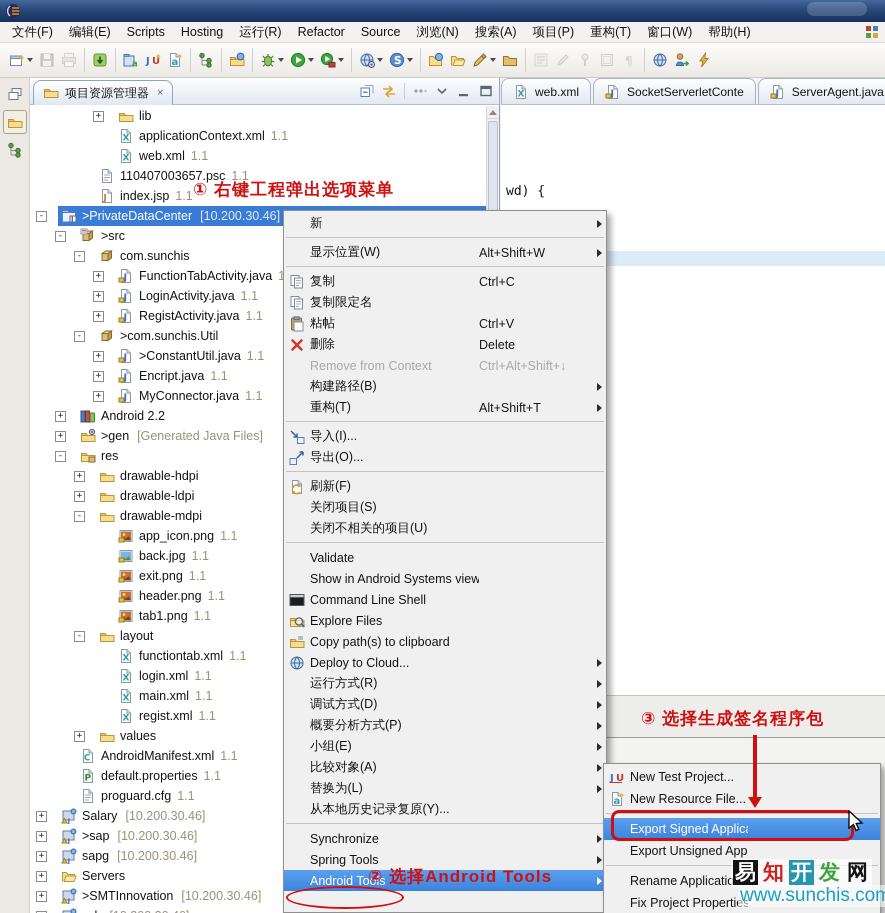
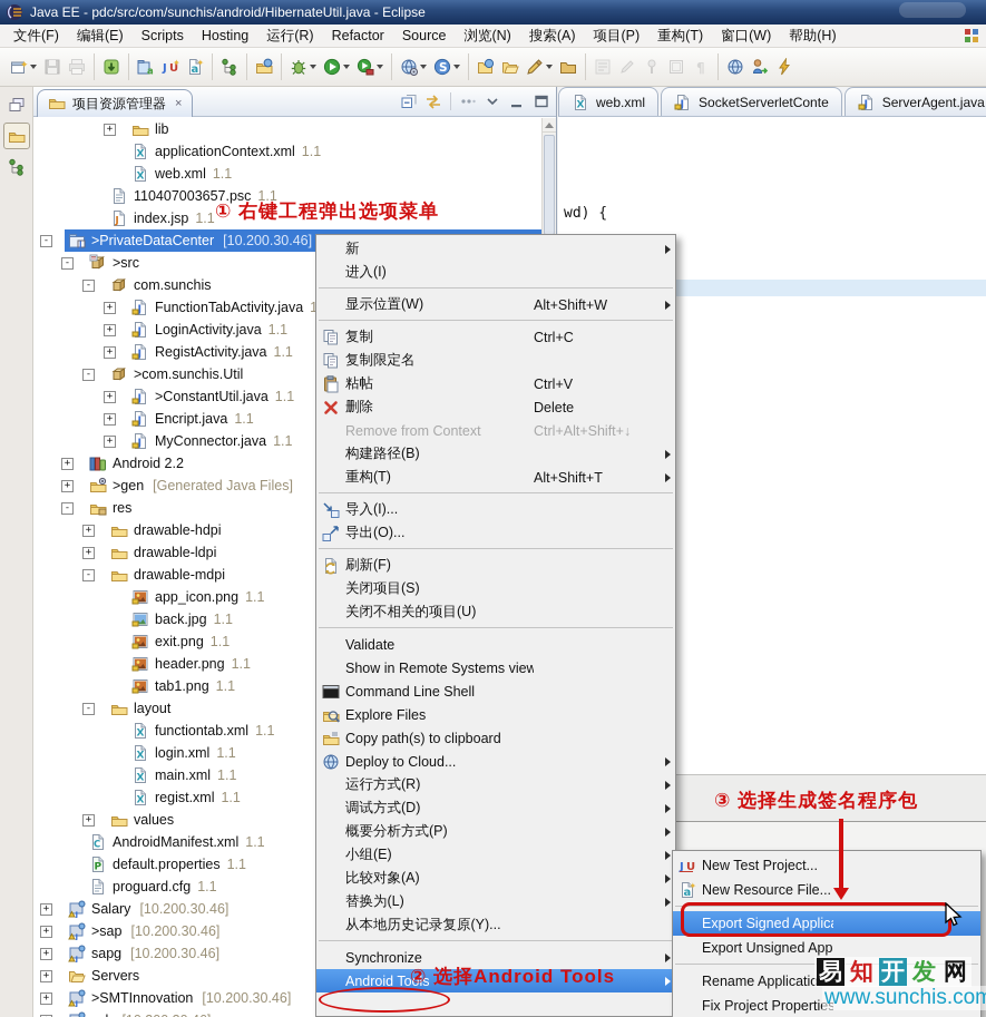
+ Java EE - pdc/src/com/sunchis/android/HibernateUtil.java - Eclipse
  文件(F)
  编辑(E)
  Scripts
  Hosting
  运行(R)
  Refactor
  Source
  浏览(N)
  搜索(A)
  项目(P)
  重构(T)
  窗口(W)
  帮助(H)
  ✦
  a
  J
  U
  ✦
  a
  ✦
  S
  ¶
  项目资源管理器
  ×
  +
  lib
  X
  applicationContext.xml
  1.1
  X
  web.xml
  1.1
  110407003657.psc
  1.1
  J
  index.jsp
  1.1
  -
  J
  >PrivateDataCenter
  [10.200.30.46]
  -
  >src
  -
  com.sunchis
  +
  J
  FunctionTabActivity.java
  +
  J
  LoginActivity.java
  1.1
  +
  J
  RegistActivity.java
  1.1
  -
  >com.sunchis.Util
  +
  J
  >ConstantUtil.java
  1.1
  +
  J
  Encript.java
  1.1
  +
  J
  MyConnector.java
  1.1
  +
  Android 2.2
  +
  >gen
  [Generated Java Files]
  -
  res
  +
  drawable-hdpi
  +
  drawable-ldpi
  -
  drawable-mdpi
  app_icon.png
  1.1
  back.jpg
  1.1
  exit.png
  1.1
  header.png
  1.1
  tab1.png
  1.1
  -
  layout
  X
  functiontab.xml
  1.1
  X
  login.xml
  1.1
  X
  main.xml
  1.1
  X
  regist.xml
  1.1
  +
  values
  C
  AndroidManifest.xml
  1.1
  P
  default.properties
  1.1
  proguard.cfg
  1.1
  +
  J
  Salary
  [10.200.30.46]
  +
  J
  >sap
  [10.200.30.46]
  +
  J
  sapg
  [10.200.30.46]
  +
  Servers
  +
  J
  >SMTInnovation
  [10.200.30.46]
  X
  web.xml
  J
  SocketServerletConte
  J
  ServerAgent.java
  wd) {
  新
+ 进入(I)
  显示位置(W)
  Alt+Shift+W
  复制
  Ctrl+C
  复制限定名
  粘帖
  Ctrl+V
  删除
  Delete
  Remove from Context
  Ctrl+Alt+Shift+↓
  构建路径(B)
  重构(T)
  Alt+Shift+T
  导入(I)...
  导出(O)...
  刷新(F)
  关闭项目(S)
  关闭不相关的项目(U)
  Validate
- Show in Android Systems view
+ Show in Remote Systems view
  Command Line Shell
  Explore Files
  Copy path(s) to clipboard
  Deploy to Cloud...
  运行方式(R)
  调试方式(D)
  概要分析方式(P)
  小组(E)
  比较对象(A)
  替换为(L)
  从本地历史记录复原(Y)...
  Synchronize
- Spring Tools
  Android Tools
  J
  U
  New Test Project...
  a
  ✦
  New Resource File...
  Fix Project Properties
  ① 右键工程弹出选项菜单
  ② 选择Android Tools
  ③ 选择生成签名程序包
  易
  知
  开
  发
  网
  www.sunchis.com
